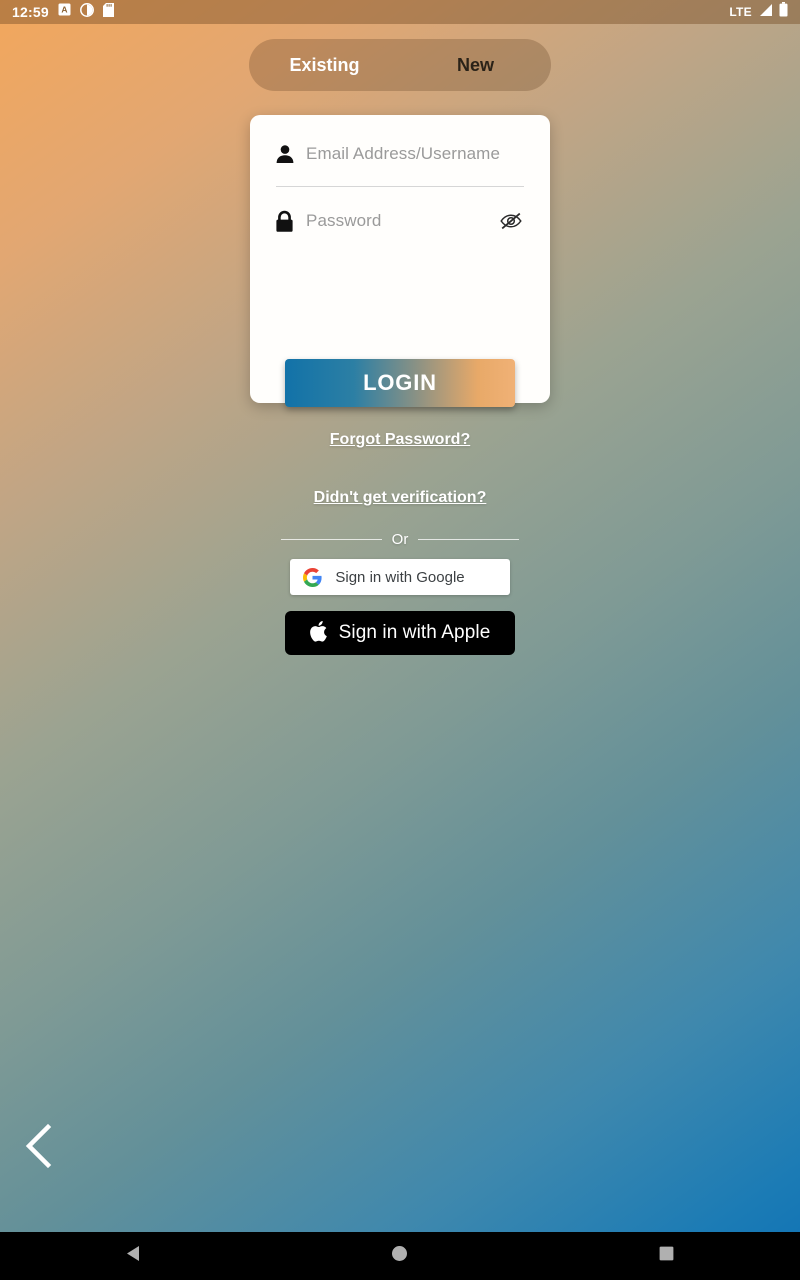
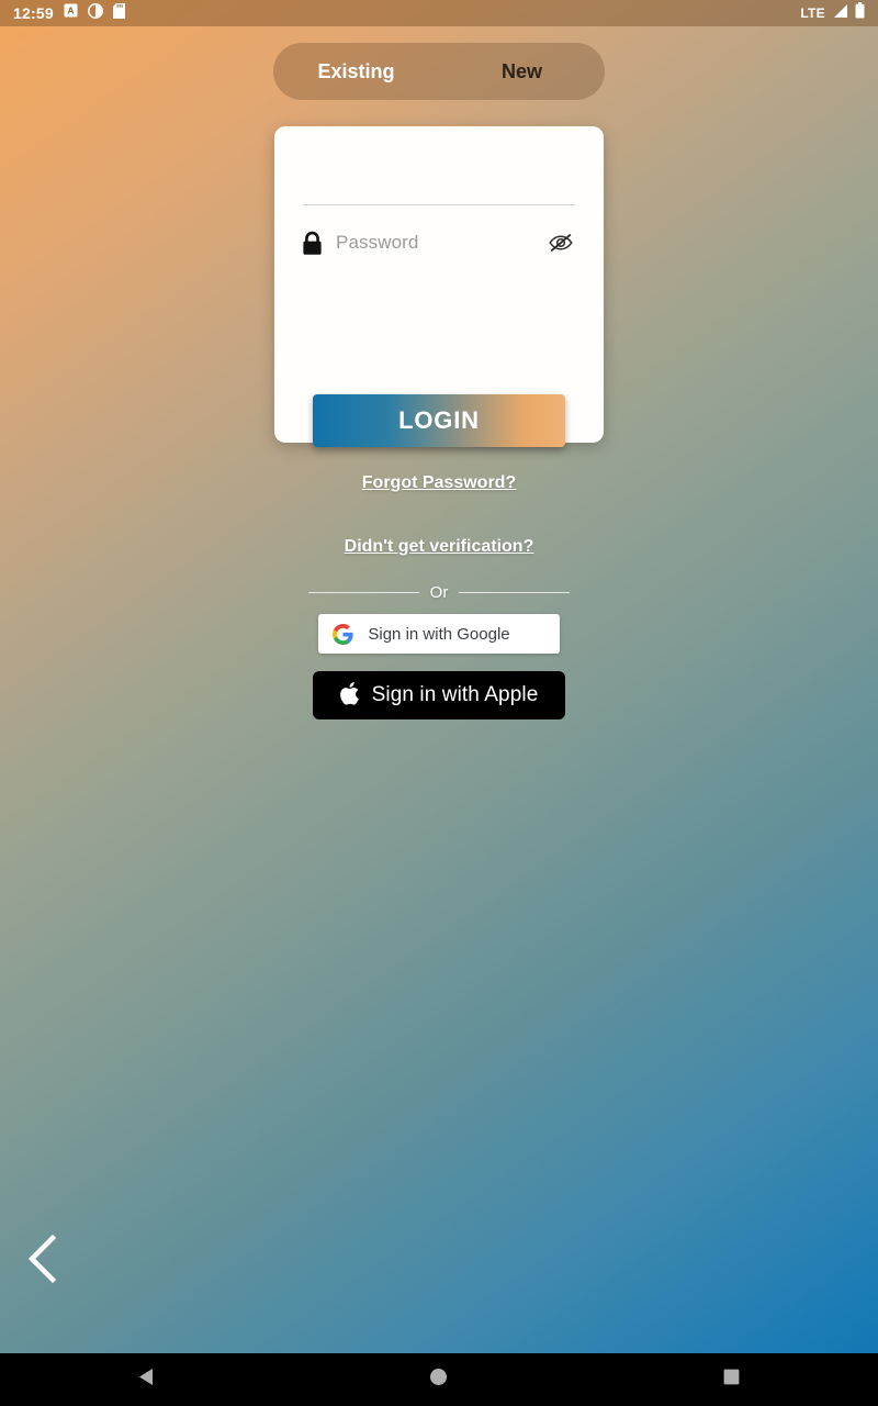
  12:59
  A
  LTE
  Existing
  New
- Email Address/Username
  Password
  LOGIN
  Forgot Password?
  Didn't get verification?
  Or
  Sign in with Google
  Sign in with Apple
